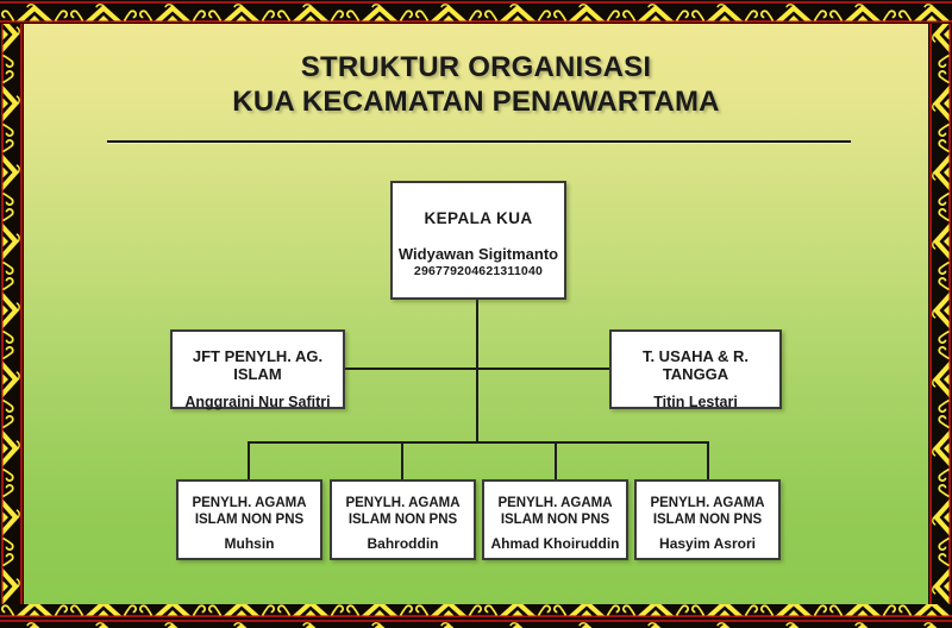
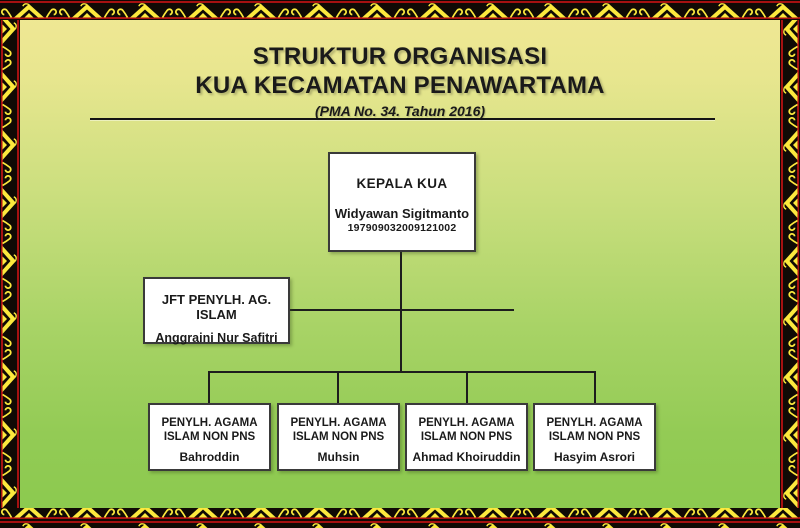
  STRUKTUR ORGANISASI
  KUA KECAMATAN PENAWARTAMA
+ (PMA No. 34. Tahun 2016)
  KEPALA KUA
  Widyawan Sigitmanto
- 296779204621311040
+ 197909032009121002
  JFT PENYLH. AG. ISLAM
  Anggraini Nur Safitri
- T. USAHA & R. TANGGA
- Titin Lestari
  PENYLH. AGAMA
  ISLAM NON PNS
- Muhsin
+ Bahroddin
  PENYLH. AGAMA
  ISLAM NON PNS
- Bahroddin
+ Muhsin
  PENYLH. AGAMA
  ISLAM NON PNS
  Ahmad Khoiruddin
  PENYLH. AGAMA
  ISLAM NON PNS
  Hasyim Asrori
